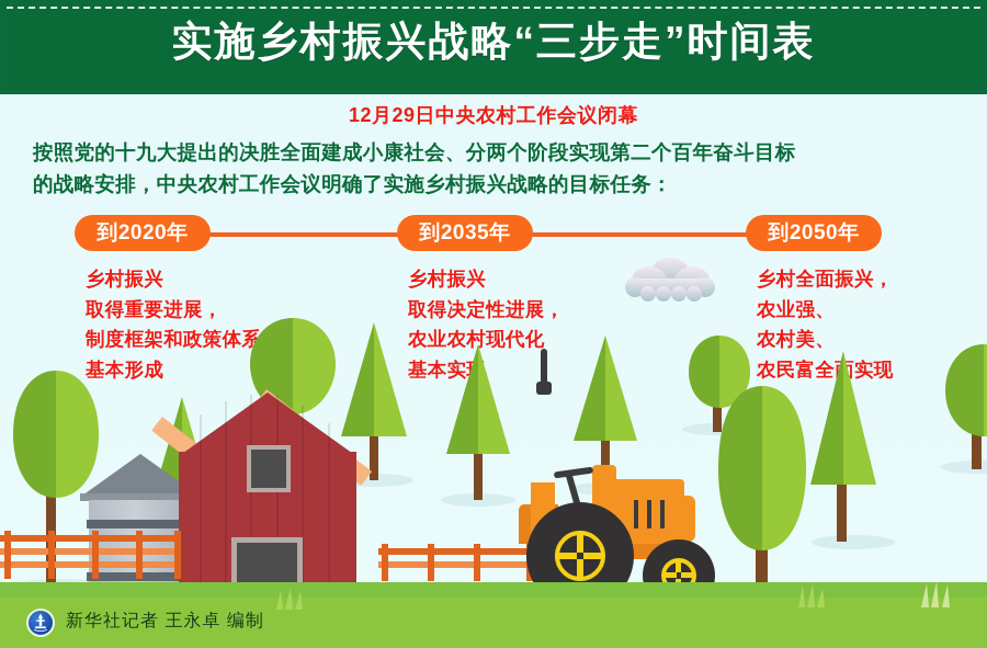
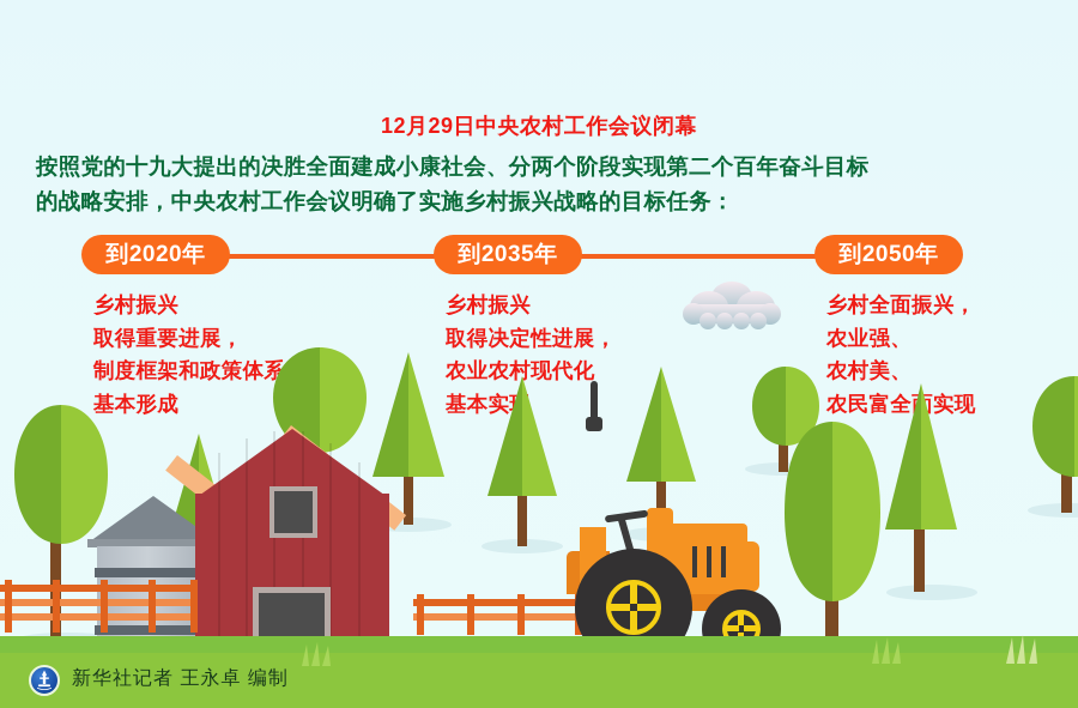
- 实施乡村振兴战略“三步走”时间表
  12月29日中央农村工作会议闭幕
  按照党的十九大提出的决胜全面建成小康社会、分两个阶段实现第二个百年奋斗目标
  的战略安排，中央农村工作会议明确了实施乡村振兴战略的目标任务：
  到2020年
  到2035年
  到2050年
  乡村振兴
  取得重要进展，
  制度框架和政策体系
  基本形成
  乡村振兴
  取得决定性进展，
  农业农村现代化
  基本实
  乡村全面振兴，
  农业强、
  农村美、
  农民富全实现
  新华社记者 王永卓 编制
